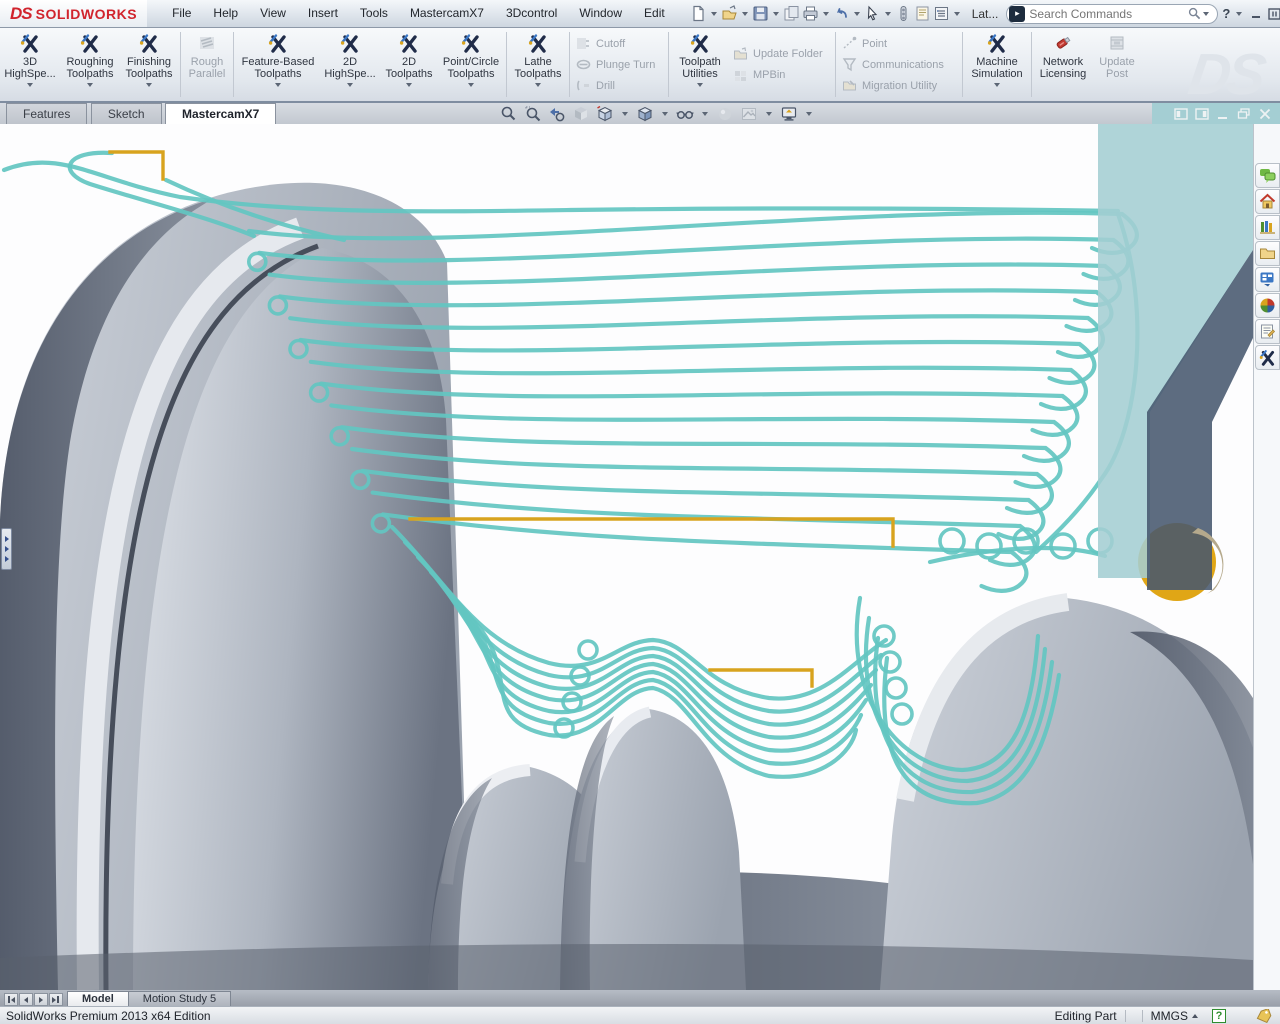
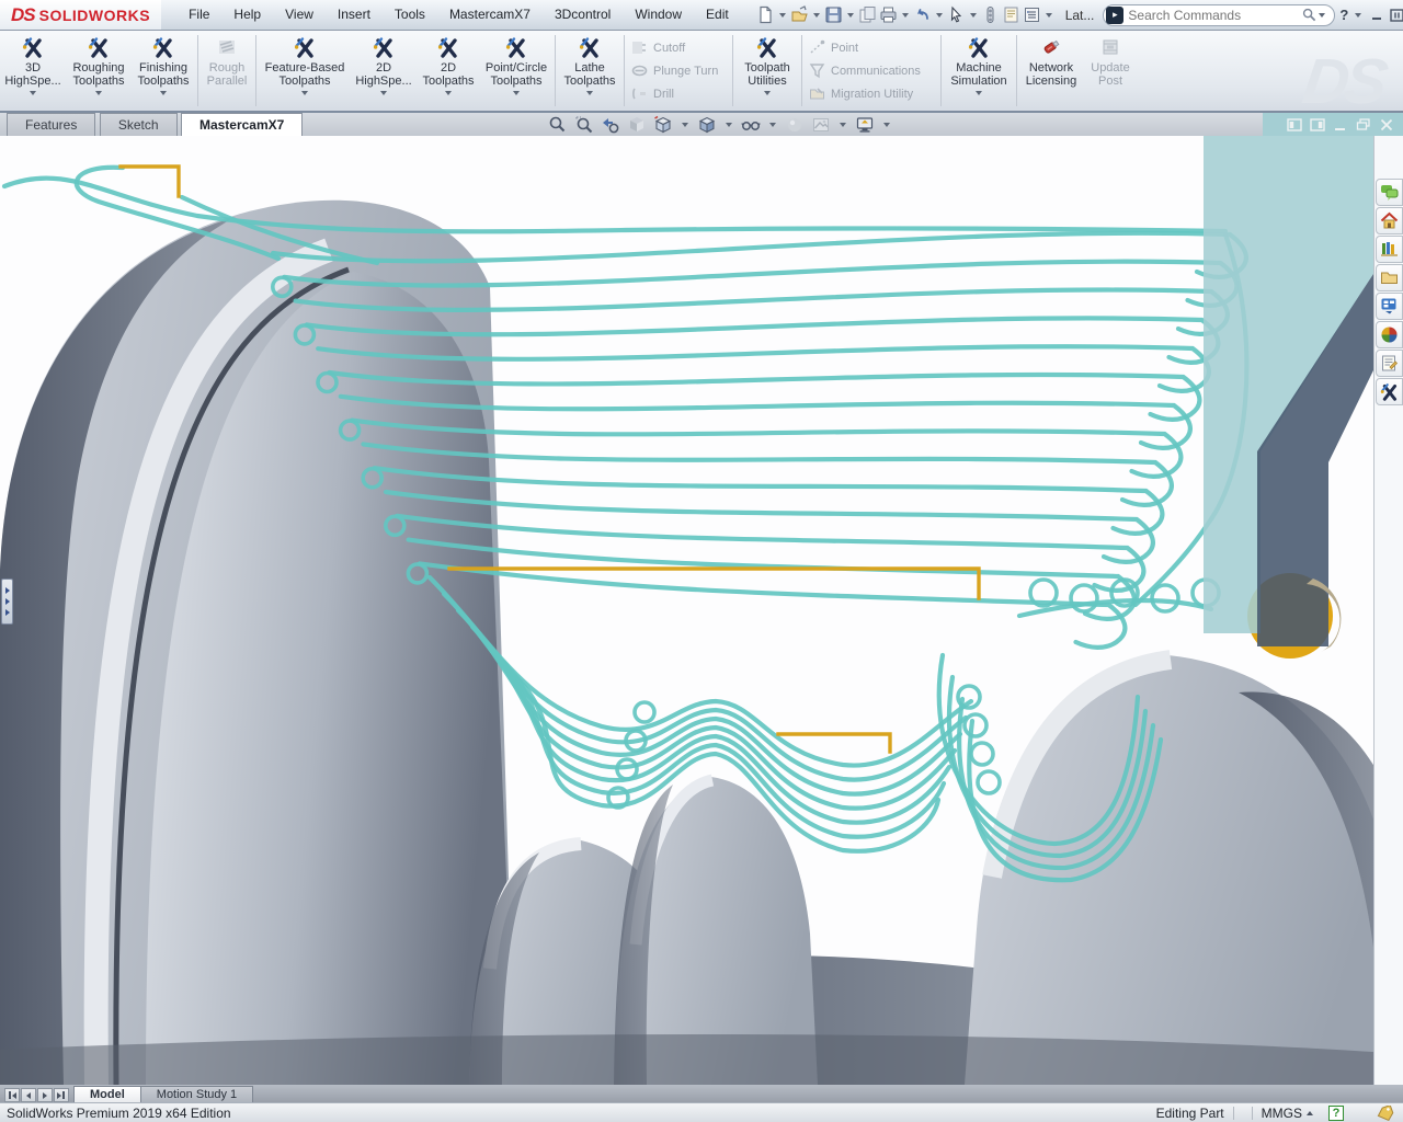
  DS
  SOLIDWORKS
  File
  Help
  View
  Insert
  Tools
  MastercamX7
  3Dcontrol
  Window
  Edit
  Lat...
  ▸
  Search Commands
  ?
  3D HighSpe...
  Roughing Toolpaths
  Finishing Toolpaths
  Rough Parallel
  Feature-Based Toolpaths
  2D HighSpe...
  2D Toolpaths
  Point/Circle Toolpaths
  Lathe Toolpaths
  Cutoff
  Plunge Turn
  Drill
  Toolpath Utilities
- Update Folder
- MPBin
  Point
  Communications
  Migration Utility
  Machine Simulation
  Network Licensing
  Update Post
  Features Sketch MastercamX7
  Model
- Motion Study 5
+ Motion Study 1
- SolidWorks Premium 2013 x64 Edition
+ SolidWorks Premium 2019 x64 Edition
  Editing Part
  MMGS
  ?
